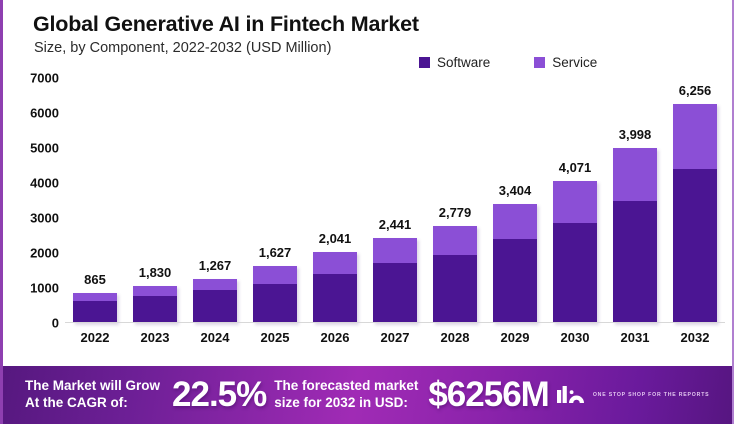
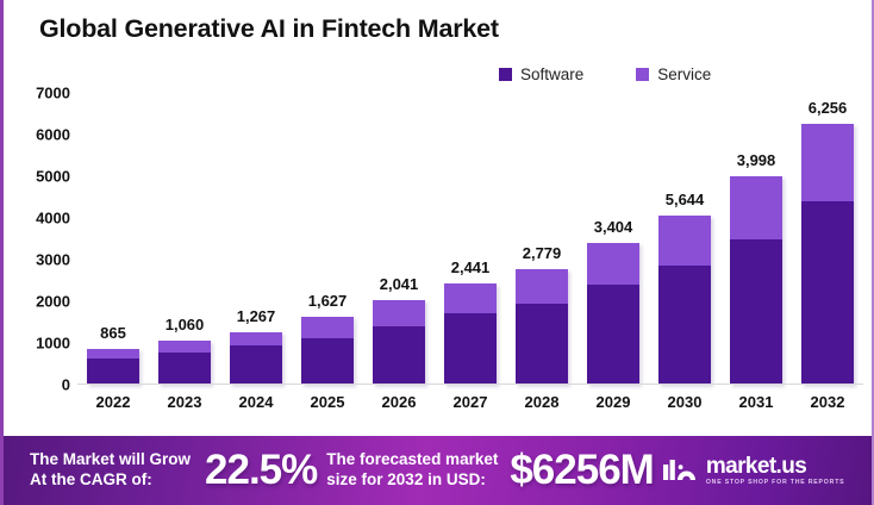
  Global Generative AI in Fintech Market
- Size, by Component, 2022-2032 (USD Million)
  Software
  Service
  7000
  6000
  5000
  4000
  3000
  2000
  1000
  0
  865
- 1,830
+ 1,060
  1,267
  1,627
  2,041
  2,441
  2,779
  3,404
- 4,071
+ 5,644
  3,998
  6,256
  2022
  2023
  2024
  2025
  2026
  2027
  2028
  2029
  2030
  2031
  2032
  The Market will Grow
  At the CAGR of:
  22.5%
  The forecasted market
  size for 2032 in USD:
  $6256M
+ market.us
